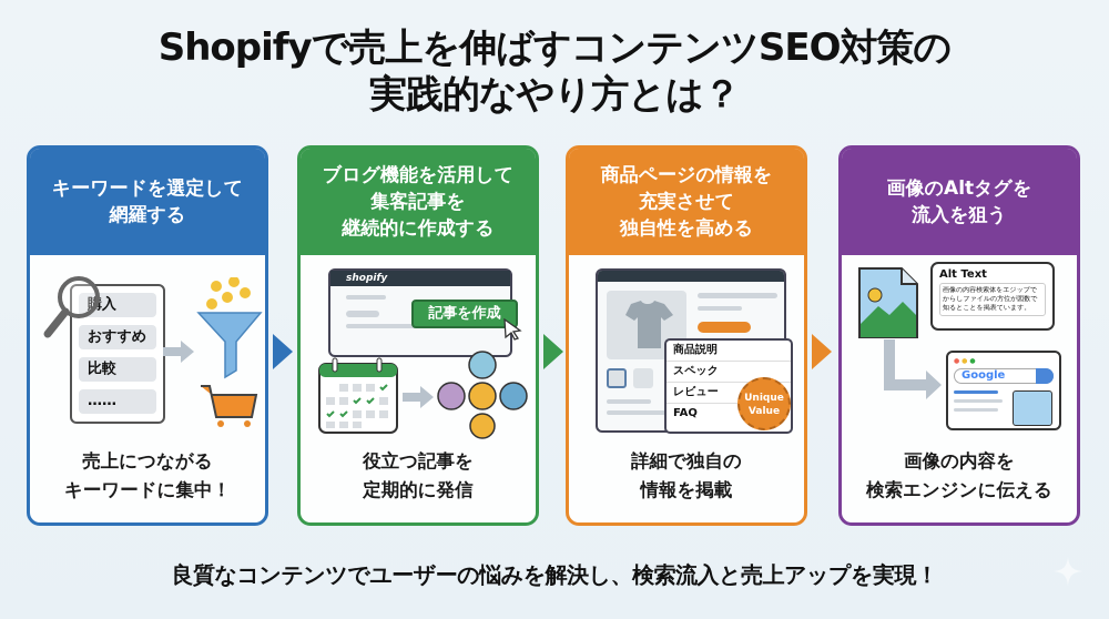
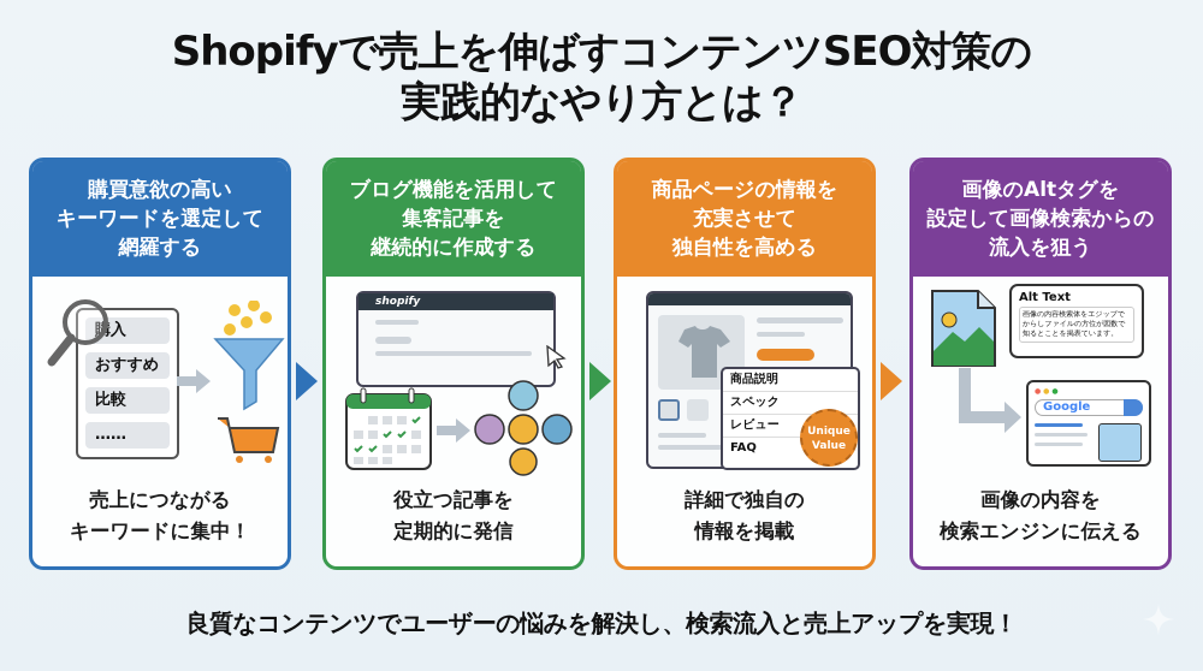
  Shopifyで売上を伸ばすコンテンツSEO対策の
  実践的なやり方とは？
+ 購買意欲の高い
  キーワードを選定して
  網羅する
  購入
  おすすめ
  比較
  ……
  売上につながる
  キーワードに集中！
  ブログ機能を活用して
  集客記事を
  継続的に作成する
  shopify
- 記事を作成
  役立つ記事を
  定期的に発信
  商品ページの情報を
  充実させて
  独自性を高める
  商品説明
  スペック
  レビュー
  FAQ
  Unique
  Value
  詳細で独自の
  情報を掲載
  画像のAltタグを
+ 設定して画像検索からの
  流入を狙う
  Alt Text
  Google
  画像の内容を
  検索エンジンに伝える
  良質なコンテンツでユーザーの悩みを解決し、検索流入と売上アップを実現！
